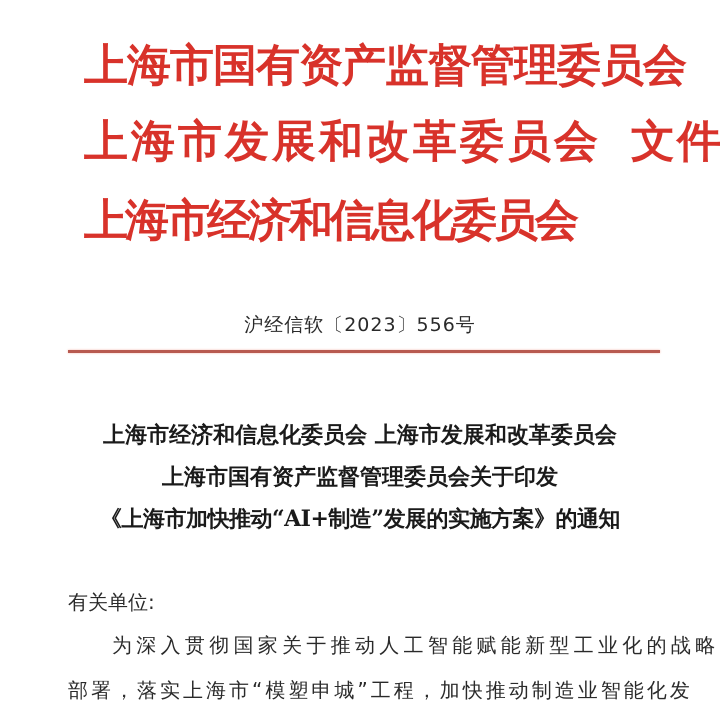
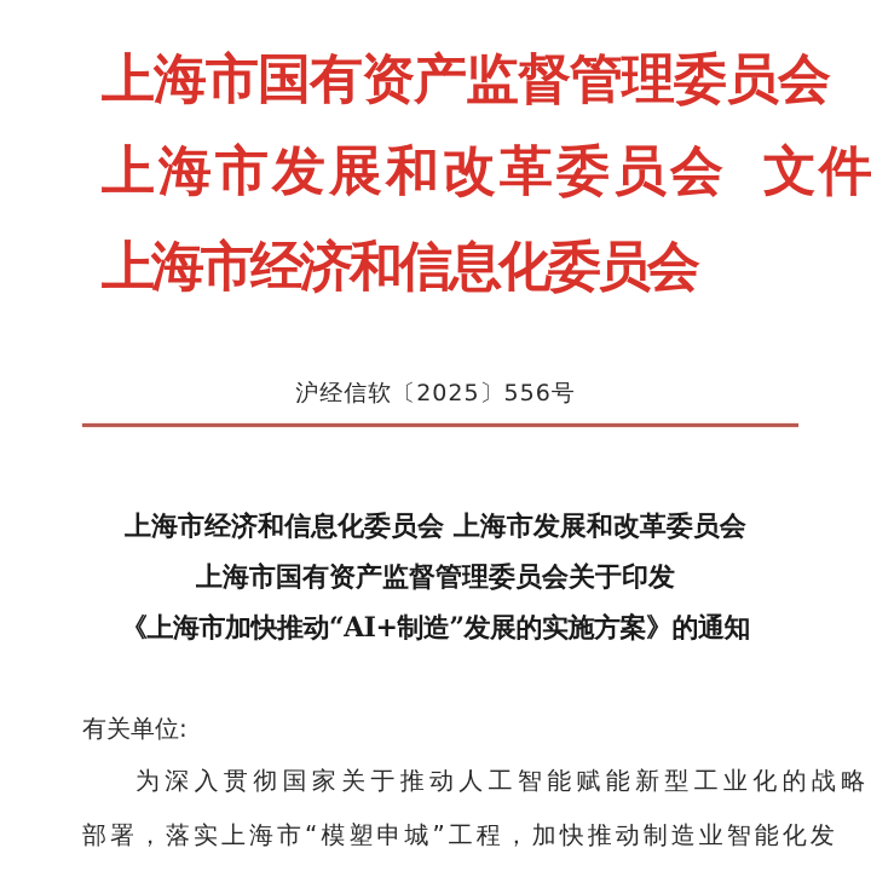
  上海市国有资产监督管理委员会
  上海市发展和改革委员会 文件
  上海市经济和信息化委员会
- 沪经信软〔2023〕556号
+ 沪经信软〔2025〕556号
  上海市经济和信息化委员会 上海市发展和改革委员会
  上海市国有资产监督管理委员会关于印发
  《上海市加快推动“AI+制造”发展的实施方案》的通知
  有关单位:
  为深入贯彻国家关于推动人工智能赋能新型工业化的战略
  部署，落实上海市“模塑申城”工程，加快推动制造业智能化发
